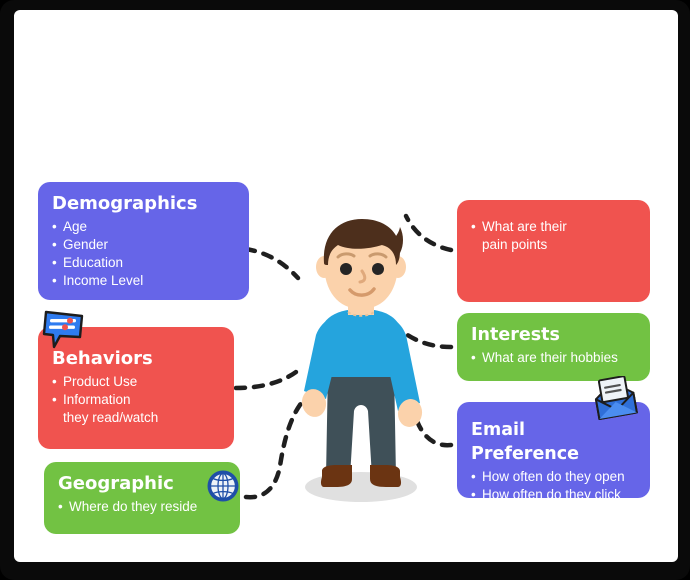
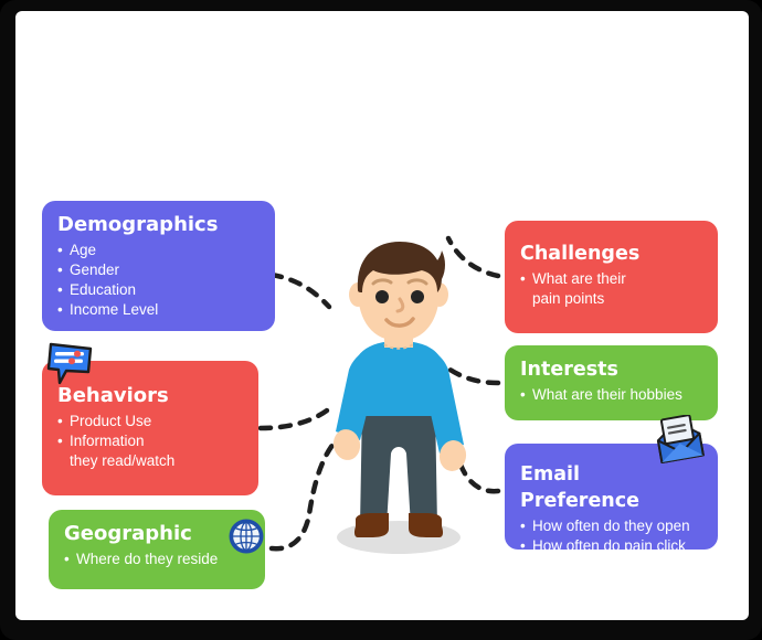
  Demographics
  Age
  Gender
  Education
  Income Level
  Behaviors
  Product Use
  Information
  they read/watch
  Geographic
  Where do they reside
+ Challenges
  What are their
  pain points
  Interests
  What are their hobbies
  Email Preference
  How often do they open
- How often do they click
+ How often do pain click
